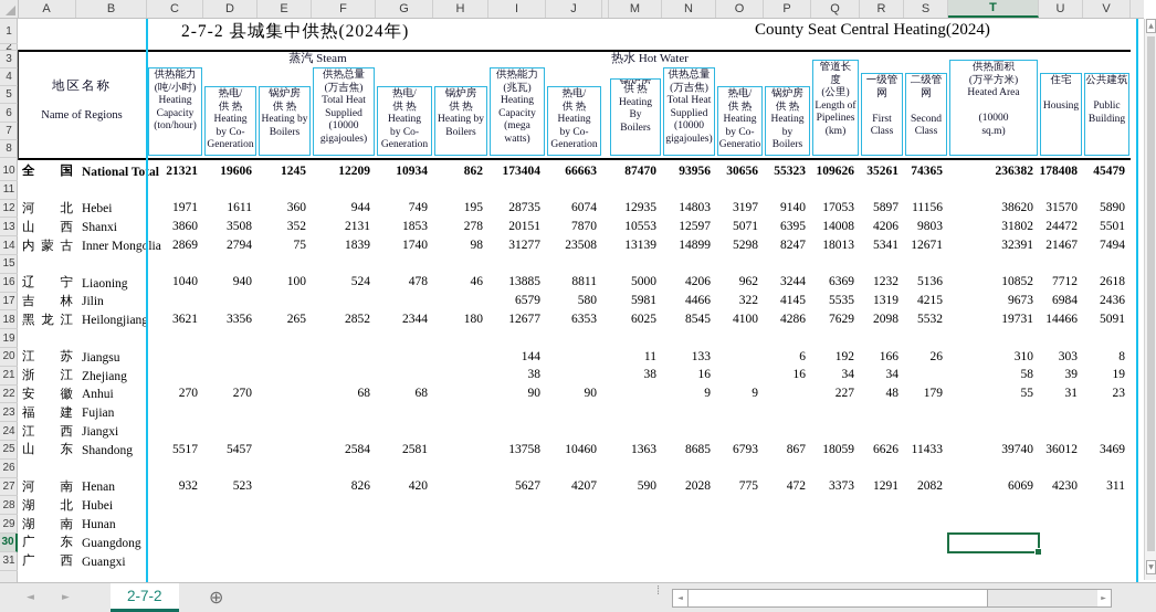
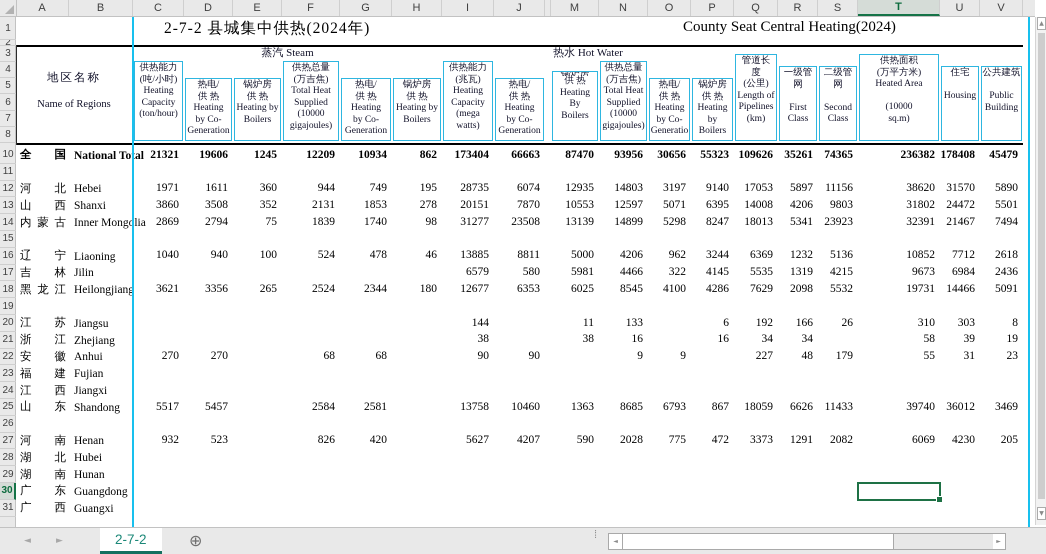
  A
  B
  C
  D
  E
  F
  G
  H
  I
  J
  M
  N
  O
  P
  Q
  R
  S
  T
  U
  V
  1
  2
  3
  4
  5
  6
  7
  8
  10
  11
  12
  13
  14
  15
  16
  17
  18
  19
  20
  21
  22
  23
  24
  25
  26
  27
  28
  29
  30
  31
  2-7-2 县城集中供热(2024年)
  County Seat Central Heating(2024)
  地区名称
  Name of Regions
  蒸汽 Steam
  热水 Hot Water
  供热能力
  (吨/小时)
  Heating
  Capacity
  (ton/hour)
  热电/
  供 热
  Heating
  by Co-
  Generation
  锅炉房
  供 热
  Heating by
  Boilers
  供热总量
  (万吉焦)
  Total Heat
  Supplied
  (10000
  gigajoules)
  热电/
  供 热
  Heating
  by Co-
  Generation
  锅炉房
  供 热
  Heating by
  Boilers
  供热能力
  (兆瓦)
  Heating
  Capacity
  (mega
  watts)
  热电/
  供 热
  Heating
  by Co-
  Generation
  锅炉房
  供 热
  Heating
  By
  Boilers
  供热总量
  (万吉焦)
  Total Heat
  Supplied
  (10000
  gigajoules)
  热电/
  供 热
  Heating
  by Co-
  Generatio
  锅炉房
  供 热
  Heating by
  Boilers
  管道长
  度
  (公里)
  Length of
  Pipelines
  (km)
  一级管
  网
  First
  Class
  二级管
  网
  Second
  Class
  供热面积
  (万平方米)
  Heated Area
  (10000
  sq.m)
  住宅
  Housing
  公共建筑
  Public
  Building
  全
  国
  National Toal
  21321
  19606
  1245
  12209
  10934
  862
  173404
  66663
  87470
  93956
  30656
  55323
  109626
  35261
  74365
  236382
  178408
  45479
  河
  北
  Hebei
  1971
  1611
  360
  944
  749
  195
  28735
  6074
  12935
  14803
  3197
  9140
  17053
  5897
  11156
  38620
  31570
  5890
  山
  西
  Shanxi
  3860
  3508
  352
  2131
  1853
  278
  20151
  7870
  10553
  12597
  5071
  6395
  14008
  4206
  9803
  31802
  24472
  5501
  内
  蒙
  古
  Inner Monglia
  2869
  2794
  75
  1839
  1740
  98
  31277
  23508
  13139
  14899
  5298
  8247
  18013
  5341
- 12671
+ 23923
  32391
  21467
  7494
  辽
  宁
  Liaoning
  1040
  940
  100
  524
  478
  46
  13885
  8811
  5000
  4206
  962
  3244
  6369
  1232
  5136
  10852
  7712
  2618
  吉
  林
  Jilin
  6579
  580
  5981
  4466
  322
  4145
  5535
  1319
  4215
  9673
  6984
  2436
  黑
  龙
  江
  Heilongjian
  3621
  3356
  265
- 2852
+ 2524
  2344
  180
  12677
  6353
  6025
  8545
  4100
  4286
  7629
  2098
  5532
  19731
  14466
  5091
  江
  苏
  Jiangsu
  144
  11
  133
  6
  192
  166
  26
  310
  303
  8
  浙
  江
  Zhejiang
  38
  38
  16
  16
  34
  34
  58
  39
  19
  安
  徽
  Anhui
  270
  270
  68
  68
  90
  90
  9
  9
  227
  48
  179
  55
  31
  23
  福
  建
  Fujian
  江
  西
  Jiangxi
  山
  东
  Shandong
  5517
  5457
  2584
  2581
  13758
  10460
  1363
  8685
  6793
  867
  18059
  6626
  11433
  39740
  36012
  3469
  河
  南
  Henan
  932
  523
  826
  420
  5627
  4207
  590
  2028
  775
  472
  3373
  1291
  2082
  6069
  4230
- 311
+ 205
  湖
  北
  Hubei
  湖
  南
  Hunan
  广
  东
  Guangdong
  广
  西
  Guangxi
  ◄
  ►
  2-7-2
  ⊕
  ⁞
